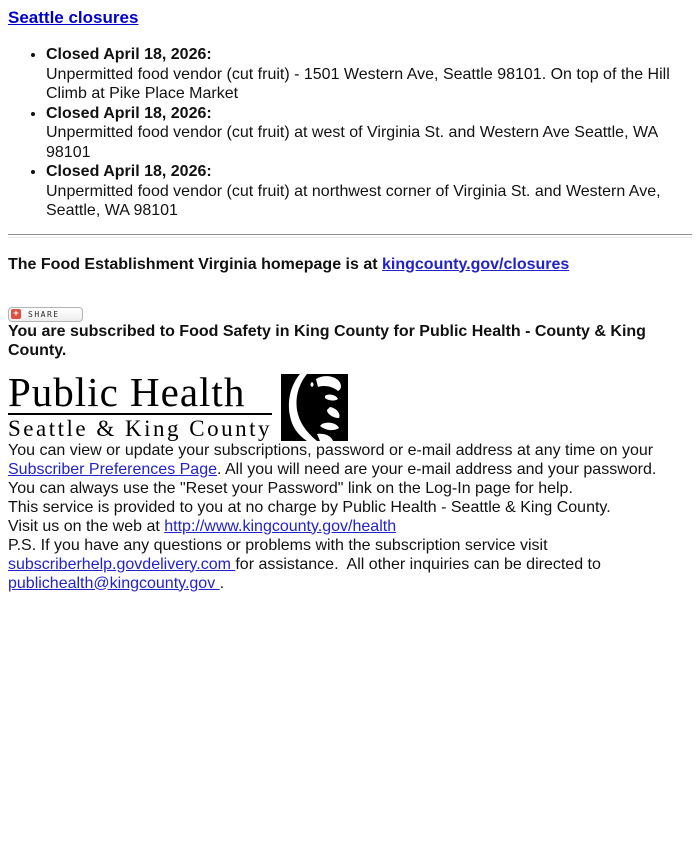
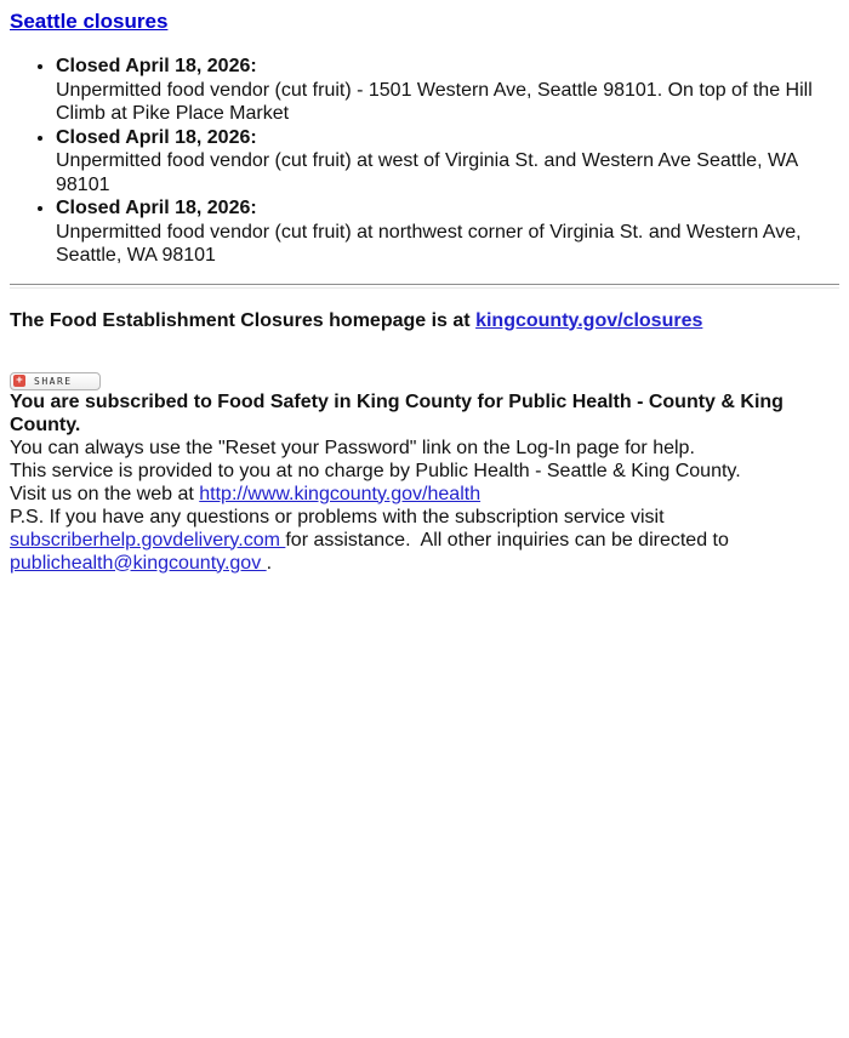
  Seattle closures
  Closed April 18, 2026:
  Unpermitted food vendor (cut fruit) - 1501 Western Ave, Seattle 98101. On top of the Hill Climb at Pike Place Market
  Closed April 18, 2026:
  Unpermitted food vendor (cut fruit) at west of Virginia St. and Western Ave Seattle, WA 98101
  Closed April 18, 2026:
  Unpermitted food vendor (cut fruit) at northwest corner of Virginia St. and Western Ave, Seattle, WA 98101
- The Food Establishment Virginia homepage is at kingcounty.gov/closures
+ The Food Establishment Closures homepage is at kingcounty.gov/closures
  +
  SHARE
  You are subscribed to Food Safety in King County for Public Health - County & King County.
- Public Health
- Seattle & King County
- You can view or update your subscriptions, password or e-mail address at any time on your Subscriber Preferences Page. All you will need are your e-mail address and your password.
  You can always use the "Reset your Password" link on the Log-In page for help.
  This service is provided to you at no charge by Public Health - Seattle & King County.
  Visit us on the web at http://www.kingcounty.gov/health
  P.S. If you have any questions or problems with the subscription service visit subscriberhelp.govdelivery.com for assistance. All other inquiries can be directed to publichealth@kingcounty.gov .
